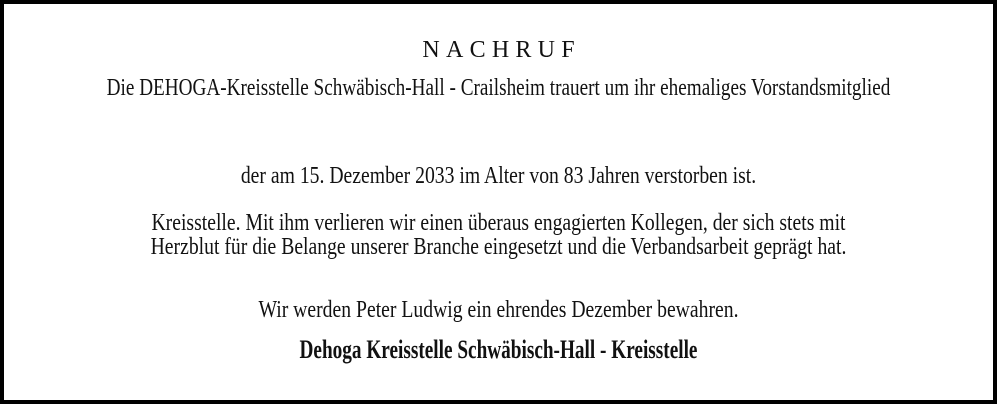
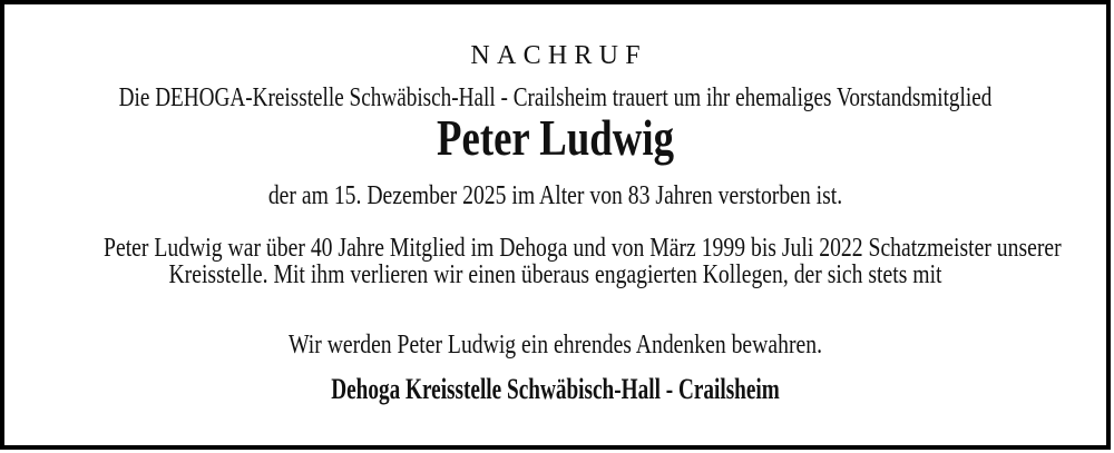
  NACHRUF
  Die DEHOGA-Kreisstelle Schwäbisch-Hall - Crailsheim trauert um ihr ehemaliges Vorstandsmitglied
+ Peter Ludwig
- der am 15. Dezember 2033 im Alter von 83 Jahren verstorben ist.
+ der am 15. Dezember 2025 im Alter von 83 Jahren verstorben ist.
+ Peter Ludwig war über 40 Jahre Mitglied im Dehoga und von März 1999 bis Juli 2022 Schatzmeister unserer
  Kreisstelle. Mit ihm verlieren wir einen überaus engagierten Kollegen, der sich stets mit
- Herzblut für die Belange unserer Branche eingesetzt und die Verbandsarbeit geprägt hat.
- Wir werden Peter Ludwig ein ehrendes Dezember bewahren.
+ Wir werden Peter Ludwig ein ehrendes Andenken bewahren.
- Dehoga Kreisstelle Schwäbisch-Hall - Kreisstelle
+ Dehoga Kreisstelle Schwäbisch-Hall - Crailsheim
